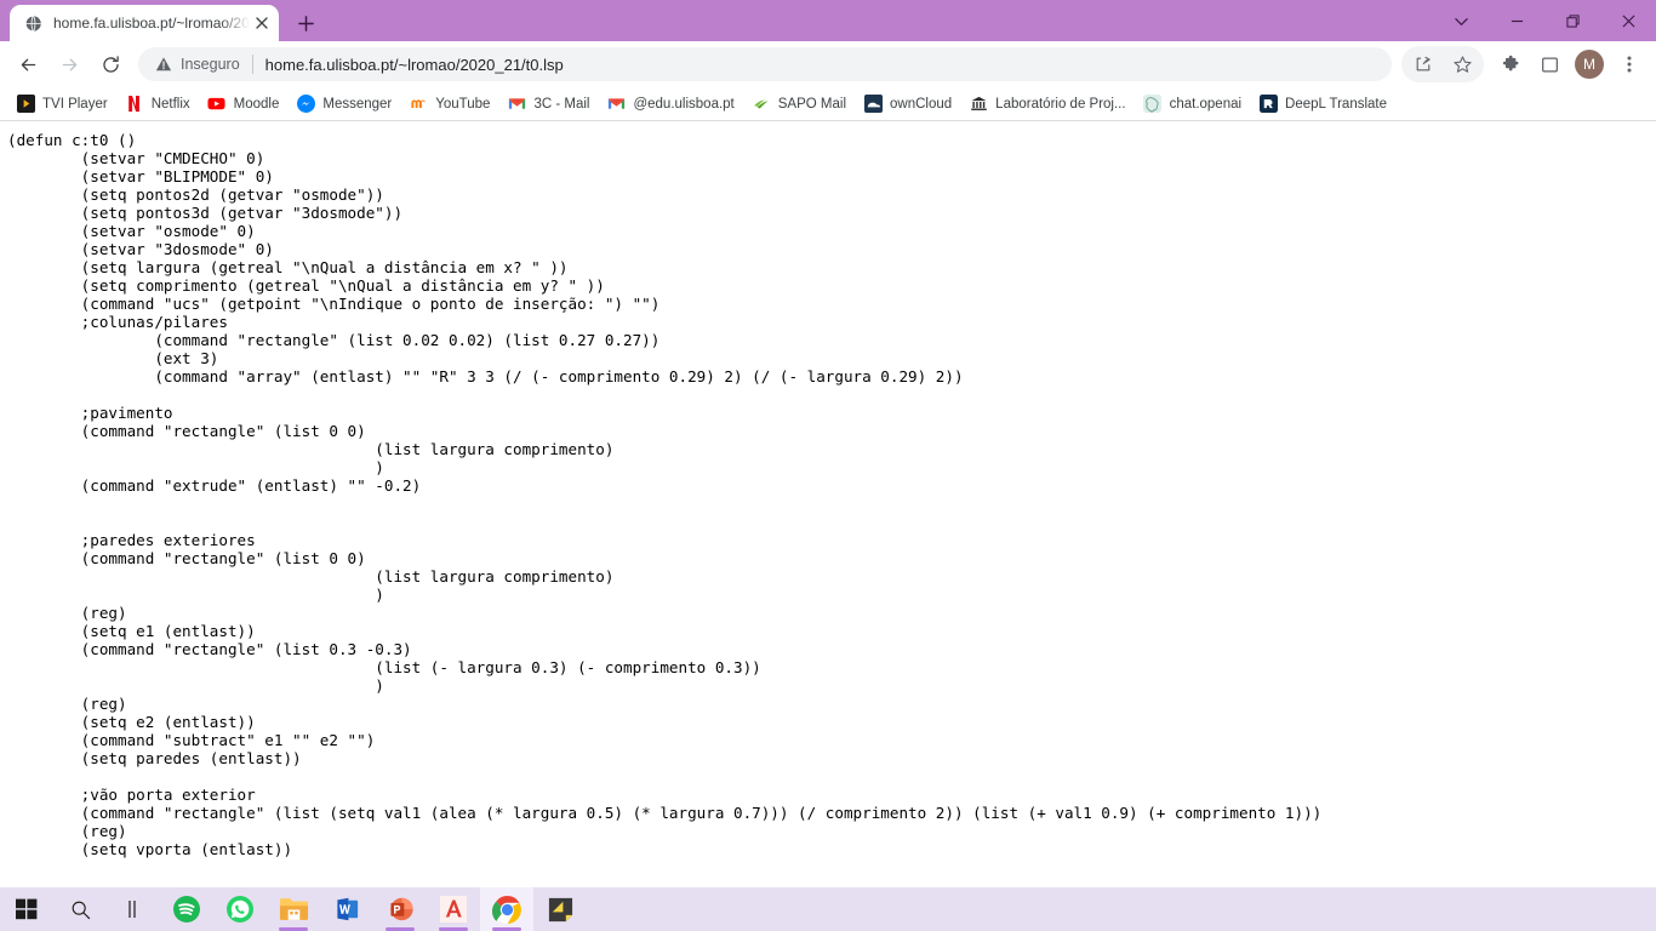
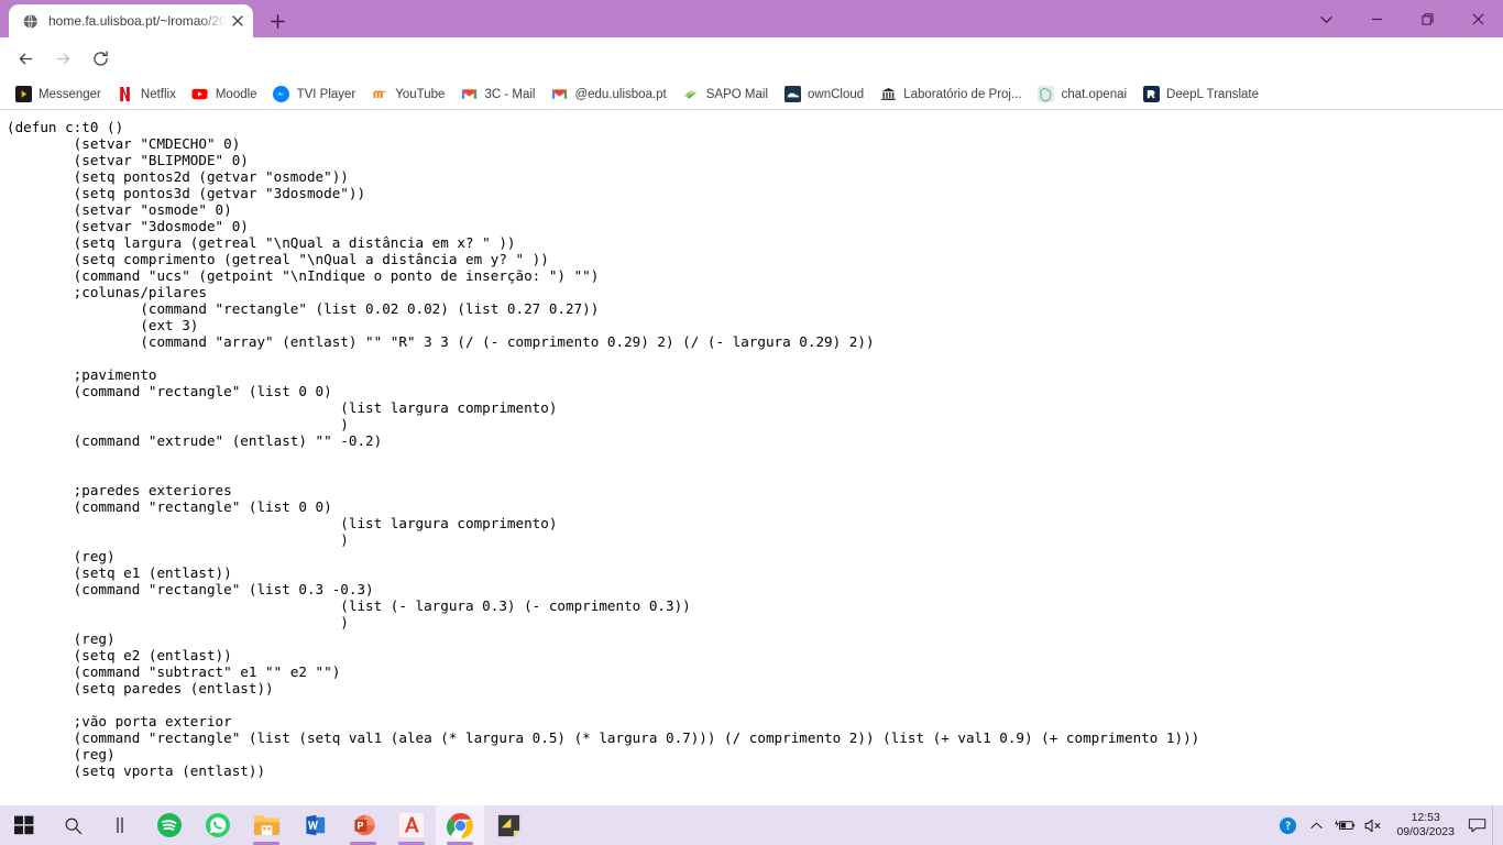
  home.fa.ulisboa.pt/~lromao/20
- Inseguro
- home.fa.ulisboa.pt/~lromao/2020_21/t0.lsp
- M
- TVI Player
+ Messenger
  Netflix
  Moodle
- Messenger
+ TVI Player
  YouTube
  3C - Mail
  @edu.ulisboa.pt
  SAPO Mail
  ownCloud
  Laboratório de Proj...
  chat.openai
  DeepL Translate
  (defun c:t0 ()
  (setvar "CMDECHO" 0)
  (setvar "BLIPMODE" 0)
  (setq pontos2d (getvar "osmode"))
  (setq pontos3d (getvar "3dosmode"))
  (setvar "osmode" 0)
  (setvar "3dosmode" 0)
  (setq largura (getreal "\nQual a distância em x? " ))
  (setq comprimento (getreal "\nQual a distância em y? " ))
  (command "ucs" (getpoint "\nIndique o ponto de inserção: ") "")
  ;colunas/pilares
  (command "rectangle" (list 0.02 0.02) (list 0.27 0.27))
  (ext 3)
  (command "array" (entlast) "" "R" 3 3 (/ (- comprimento 0.29) 2) (/ (- largura 0.29) 2))
  ;pavimento
  (command "rectangle" (list 0 0)
  (list largura comprimento)
  )
  (command "extrude" (entlast) "" -0.2)
  ;paredes exteriores
  (command "rectangle" (list 0 0)
  (list largura comprimento)
  )
  (reg)
  (setq e1 (entlast))
  (command "rectangle" (list 0.3 -0.3)
  (list (- largura 0.3) (- comprimento 0.3))
  )
  (reg)
  (setq e2 (entlast))
  (command "subtract" e1 "" e2 "")
  (setq paredes (entlast))
  ;vão porta exterior
  (command "rectangle" (list (setq val1 (alea (* largura 0.5) (* largura 0.7))) (/ comprimento 2)) (list (+ val1 0.9) (+ comprimento 1)))
  (reg)
  (setq vporta (entlast))
+ 12:53
+ 09/03/2023
